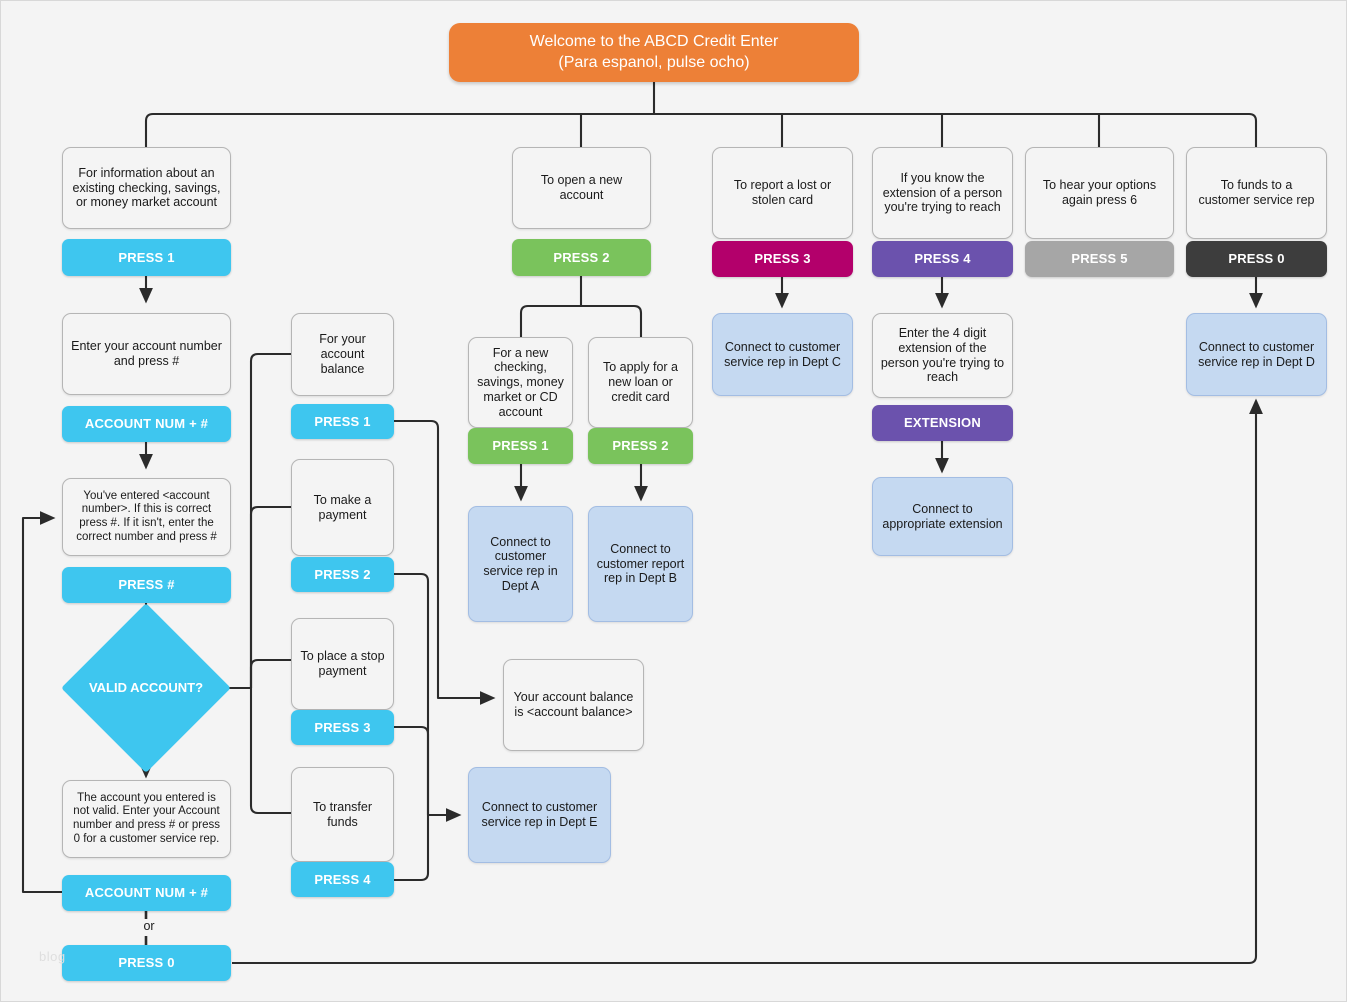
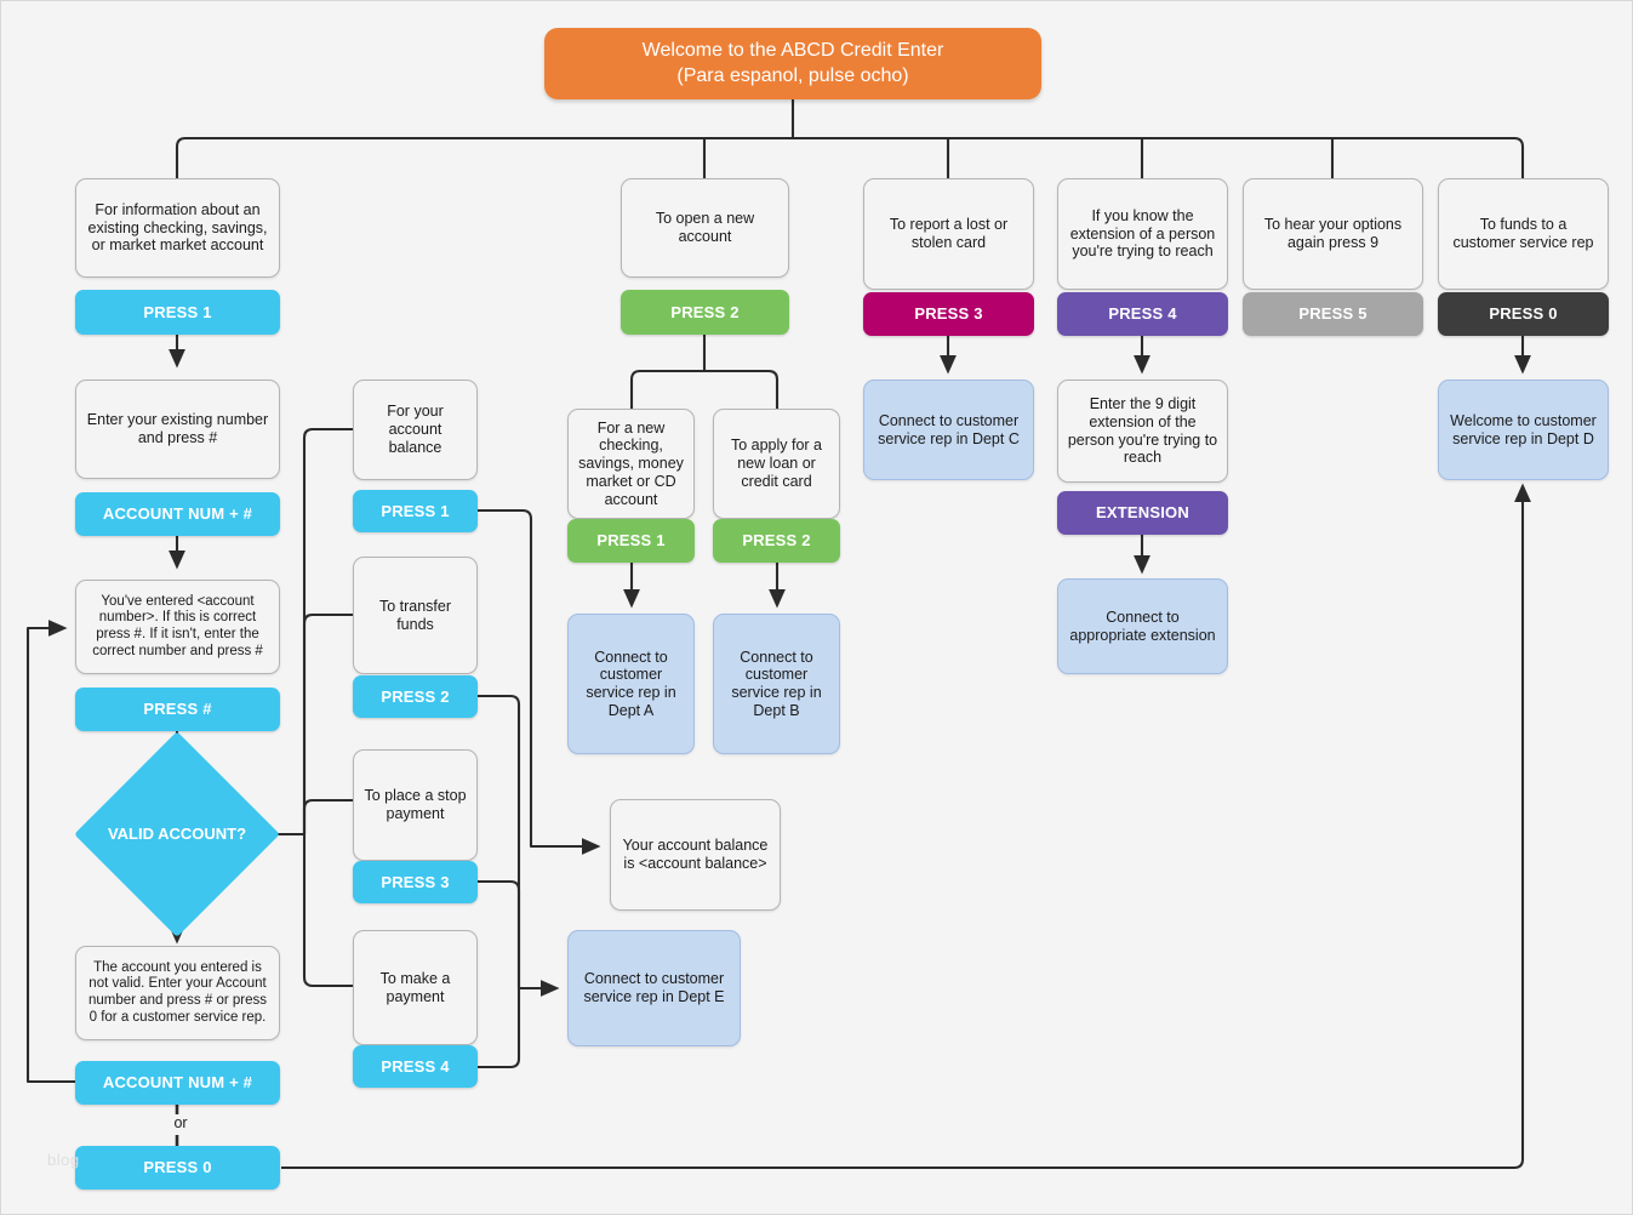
  Welcome to the ABCD Credit Enter
  (Para espanol, pulse ocho)
- For information about an existing checking, savings, or money market account
+ For information about an existing checking, savings, or market market account
  PRESS 1
  To open a new account
  PRESS 2
  To report a lost or stolen card
  PRESS 3
  If you know the extension of a person you're trying to reach
  PRESS 4
- To hear your options again press 6
+ To hear your options again press 9
  PRESS 5
  To funds to a customer service rep
  PRESS 0
- Enter your account number and press #
+ Enter your existing number and press #
  ACCOUNT NUM + #
  You've entered <account number>. If this is correct press #. If it isn't, enter the correct number and press #
  PRESS #
  VALID ACCOUNT?
  The account you entered is not valid. Enter your Account number and press # or press 0 for a customer service rep.
  ACCOUNT NUM + #
  or
  PRESS 0
  For your account balance
  PRESS 1
- To make a payment
+ To transfer funds
  PRESS 2
  To place a stop payment
  PRESS 3
- To transfer funds
+ To make a payment
  PRESS 4
  Your account balance is <account balance>
  Connect to customer service rep in Dept E
  For a new checking, savings, money market or CD account
  PRESS 1
  Connect to customer service rep in Dept A
  To apply for a new loan or credit card
  PRESS 2
- Connect to customer report rep in Dept B
+ Connect to customer service rep in Dept B
  Connect to customer service rep in Dept C
- Enter the 4 digit extension of the person you're trying to reach
+ Enter the 9 digit extension of the person you're trying to reach
  EXTENSION
  Connect to appropriate extension
- Connect to customer service rep in Dept D
+ Welcome to customer service rep in Dept D
  blog
